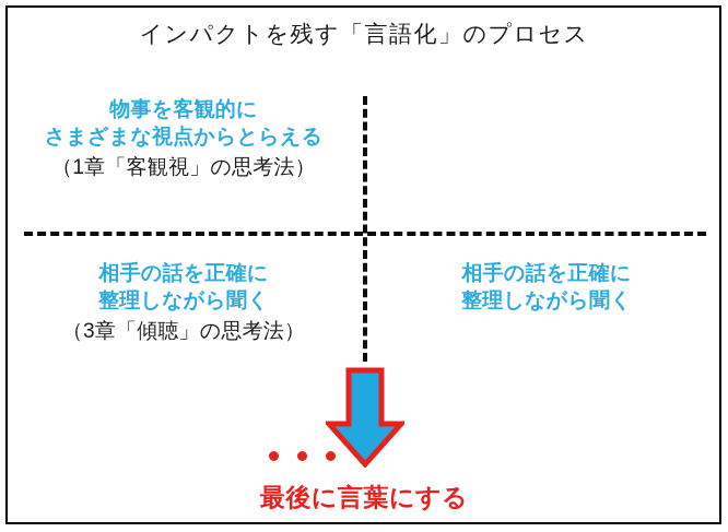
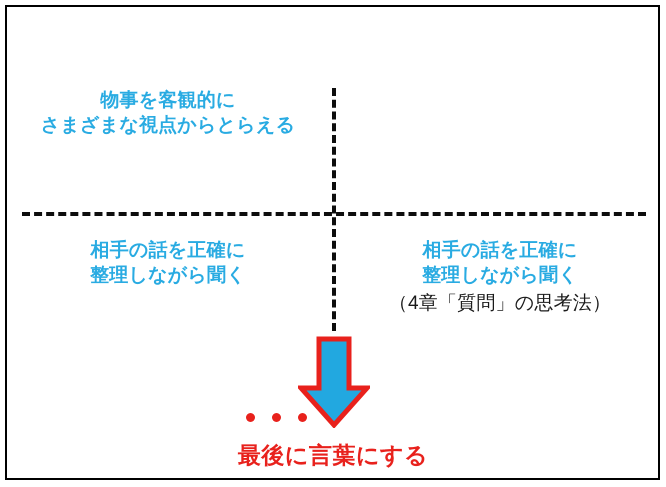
- インパクトを残す「言語化」のプロセス
  物事を客観的に
  さまざまな視点からとらえる
- （1章「客観視」の思考法）
  相手の話を正確に
  整理しながら聞く
- （3章「傾聴」の思考法）
  相手の話を正確に
  整理しながら聞く
+ （4章「質問」の思考法）
  最後に言葉にする
